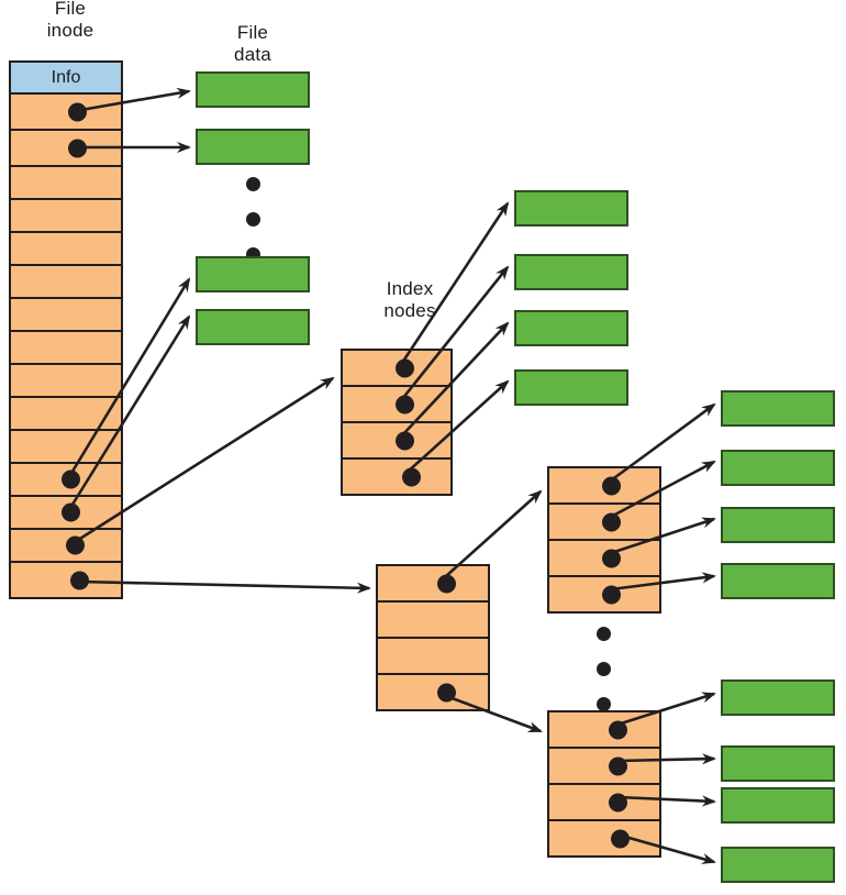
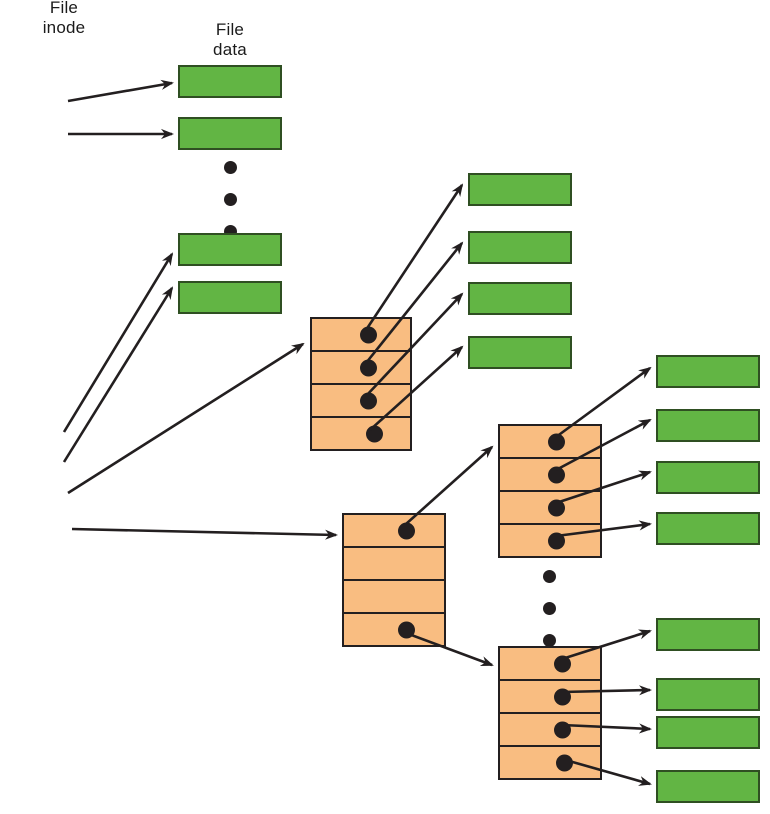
  File
  inode
  File
  data
- Index
- nodes
- Info
